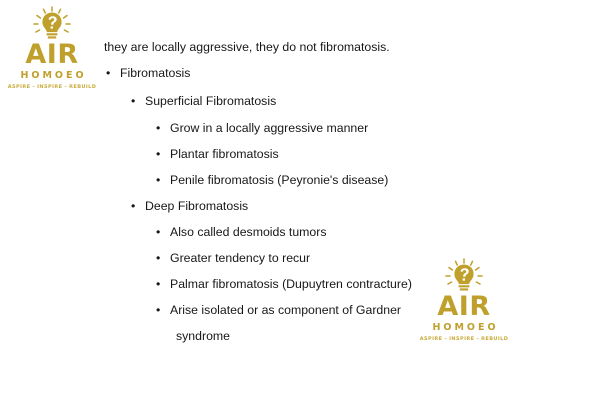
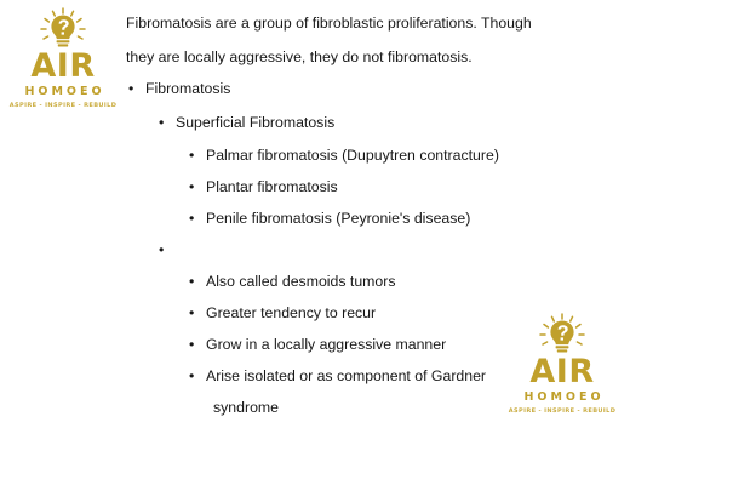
  AIR
  HOMOEO
  AIR
  HOMOEO
+ Fibromatosis are a group of fibroblastic proliferations. Though
  they are locally aggressive, they do not fibromatosis.
  •
  Fibromatosis
  •
  Superficial Fibromatosis
  •
- Grow in a locally aggressive manner
+ Palmar fibromatosis (Dupuytren contracture)
  •
  Plantar fibromatosis
  •
  Penile fibromatosis (Peyronie's disease)
  •
- Deep Fibromatosis
  •
  Also called desmoids tumors
  •
  Greater tendency to recur
  •
- Palmar fibromatosis (Dupuytren contracture)
+ Grow in a locally aggressive manner
  •
  Arise isolated or as component of Gardner
  syndrome
